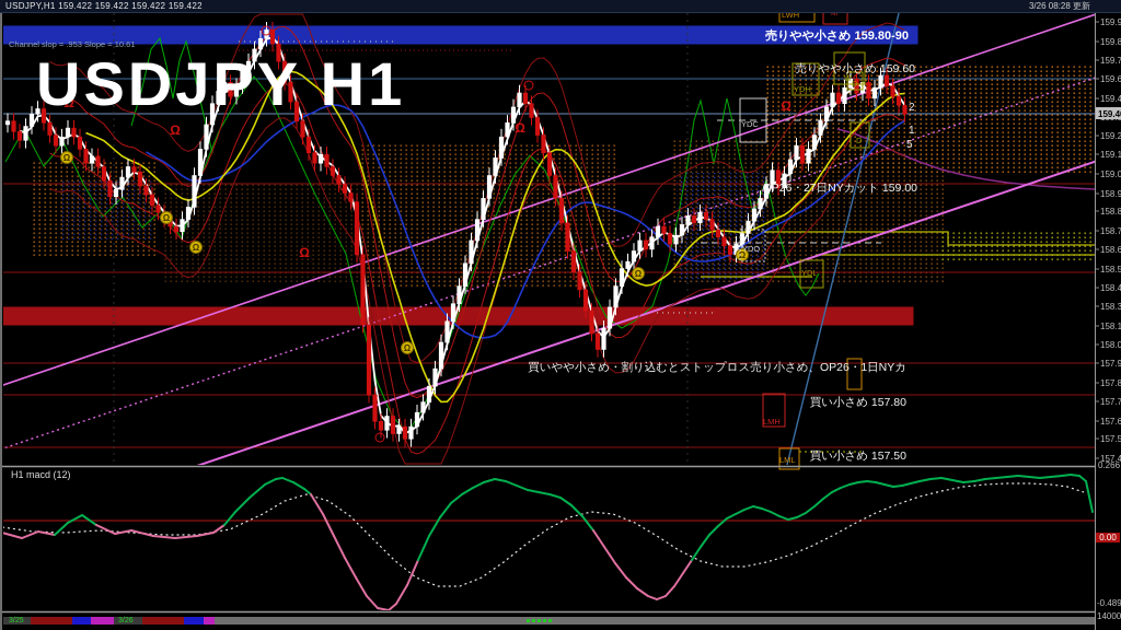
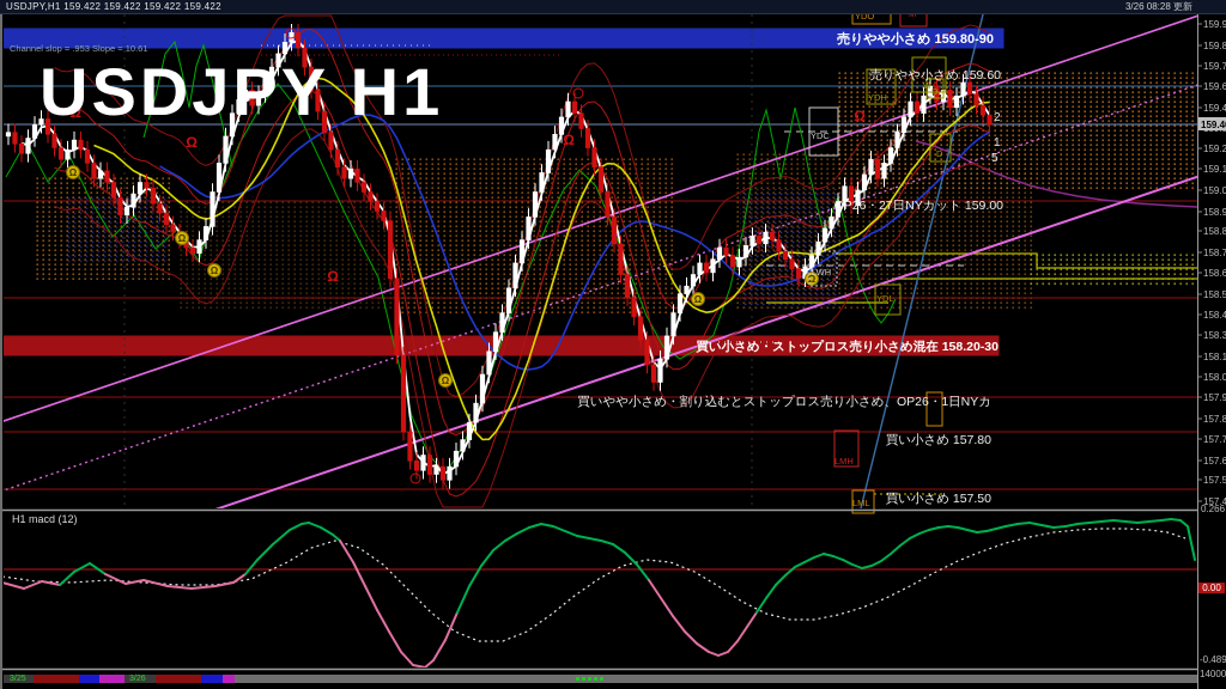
  Ω
  Ω
  Ω
  Ω
  Ω
  Ω
  Ω
  Ω
  Ω
  Ω
  Ω
- LWH
+ YDO
  W
  YDH
  D
  D
  YDC
- YDO
+ LWH
  YDL
  LMH
  LML
  2
  1
  5
  売りやや小さめ 159.80-90
  売りやや小さめ 159.60
  OP26・27日NYカット 159.00
+ 買い小さめ・ストップロス売り小さめ混在 158.20-30
  買いやや小さめ・割り込むとストップロス売り小さめ、OP26・1日NYカ
  買い小さめ 157.80
  買い小さめ 157.50
  159.9
  159.8
  159.7
  159.6
  159.4
  159.2
  159.1
  159.0
  158.9
  158.8
  158.7
  158.6
  158.5
  158.4
  158.3
  158.1
  158.0
  157.9
  157.8
  157.7
  157.6
  157.5
  157.4
  159.4
  USDJPY,H1 159.422 159.422 159.422 159.422
  3/26 08:28 更新
  Channel slop = .953 Slope = 10.61
  USDJPY H1
  H1 macd (12)
  0.266
  0.00
  -0.489
  14000
